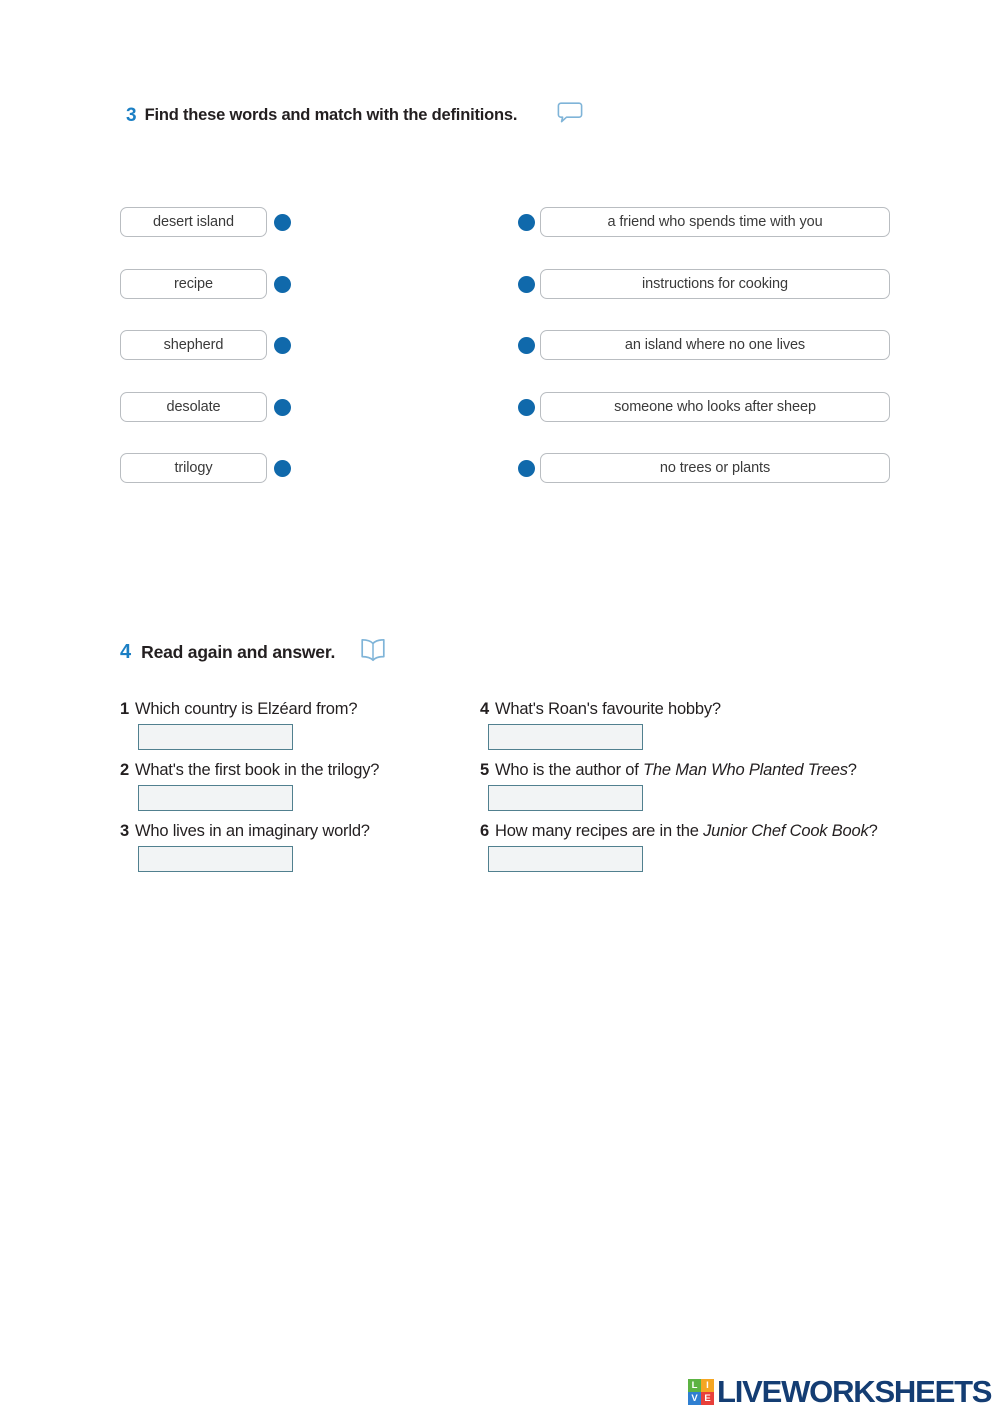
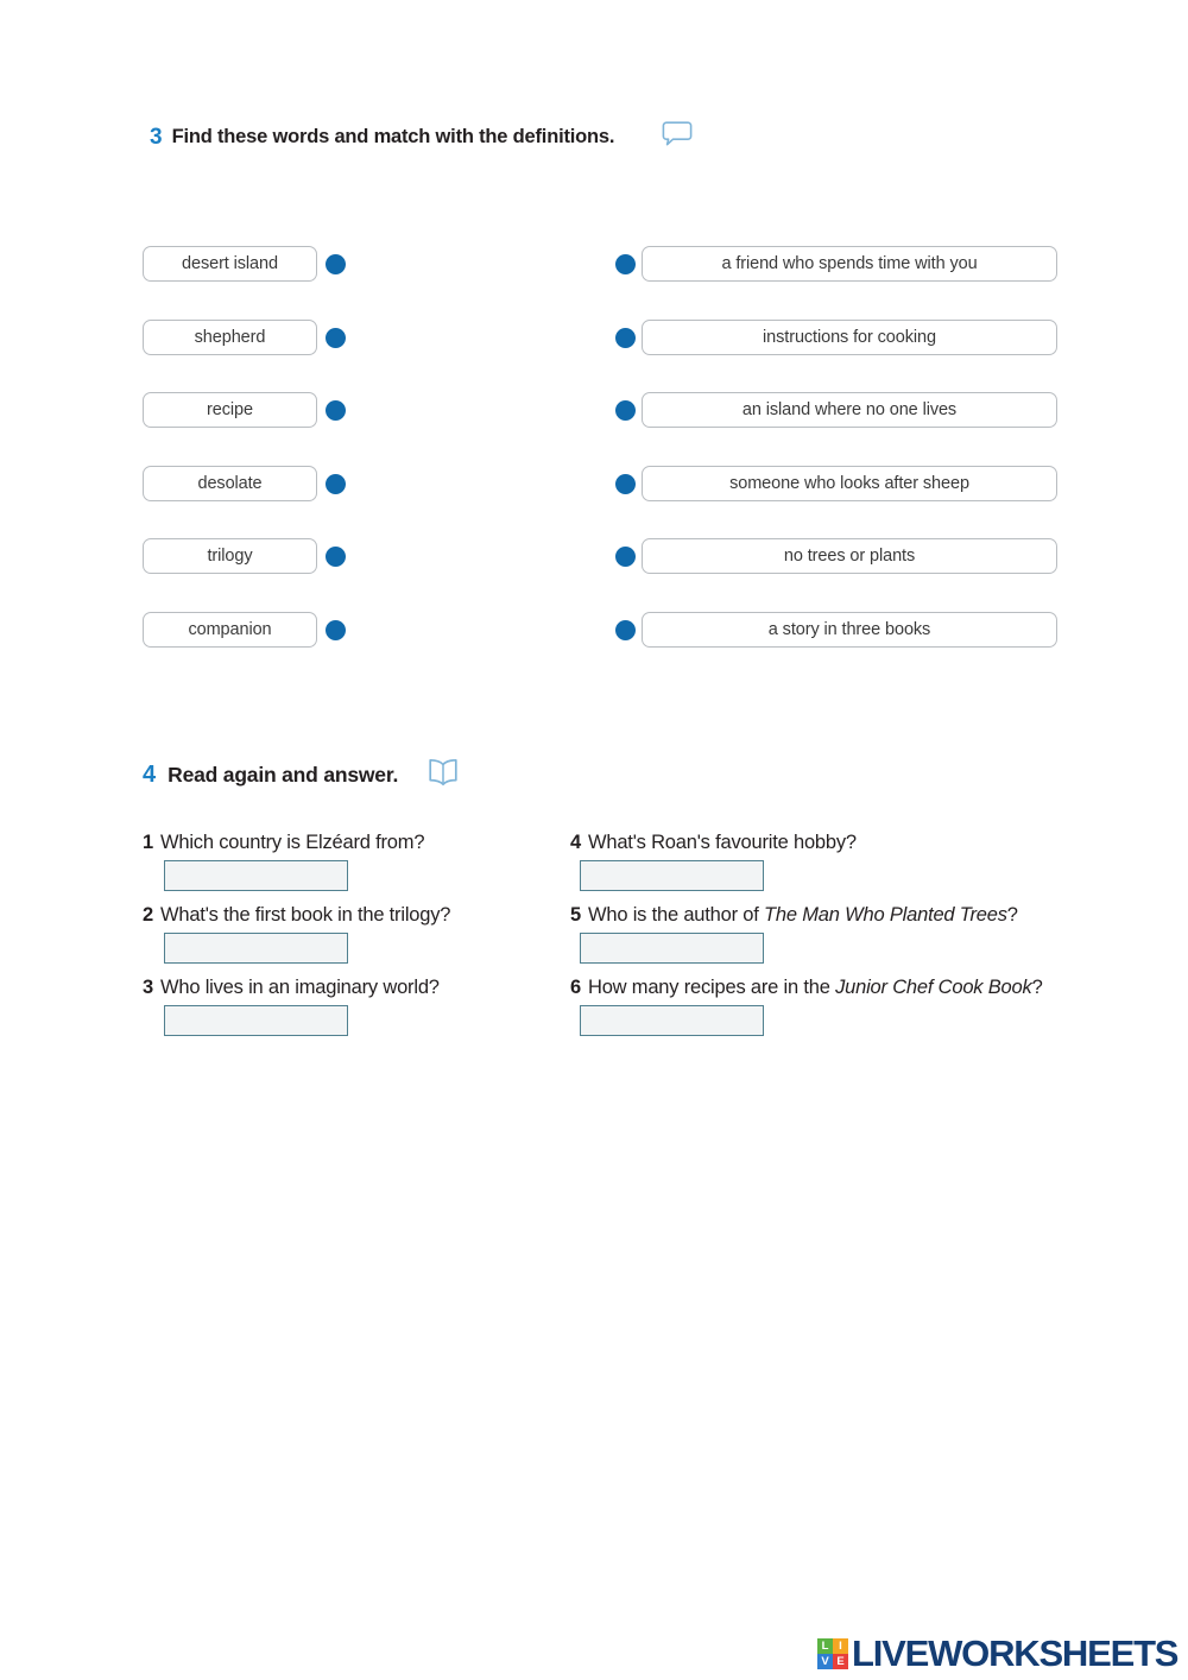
  3
  Find these words and match with the definitions.
  desert island
  a friend who spends time with you
- recipe
+ shepherd
  instructions for cooking
- shepherd
+ recipe
  an island where no one lives
  desolate
  someone who looks after sheep
  trilogy
  no trees or plants
+ companion
+ a story in three books
  4
  Read again and answer.
  1
  Which country is Elzéard from?
  2
  What's the first book in the trilogy?
  3
  Who lives in an imaginary world?
  4
  What's Roan's favourite hobby?
  5
  Who is the author of The Man Who Planted Trees?
  6
  How many recipes are in the Junior Chef Cook Book?
  L
  I
  V
  E
  LIVEWORKSHEETS
